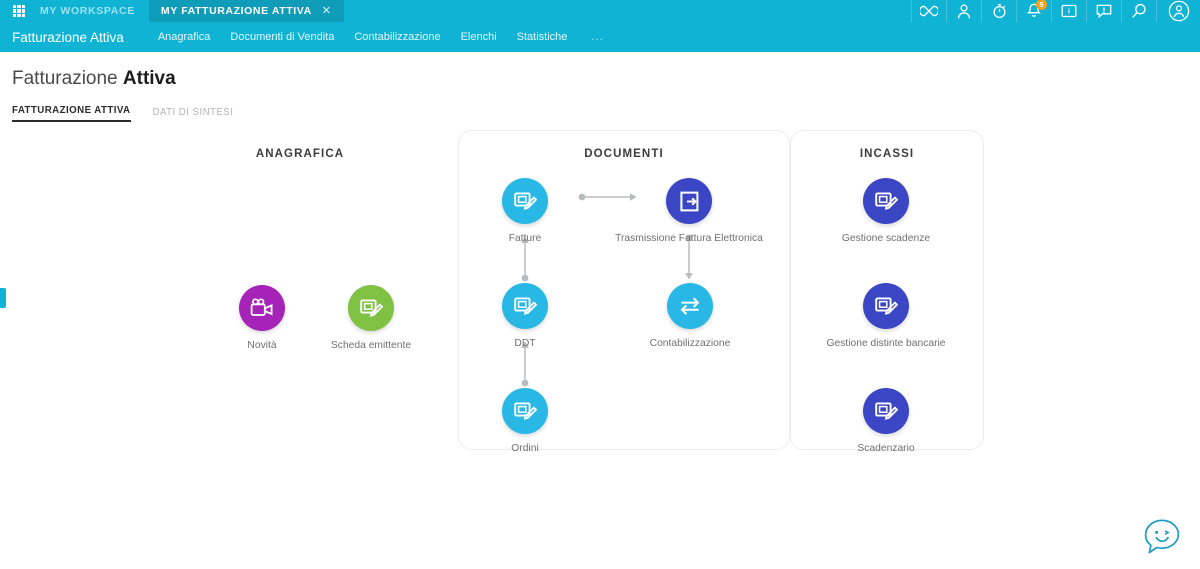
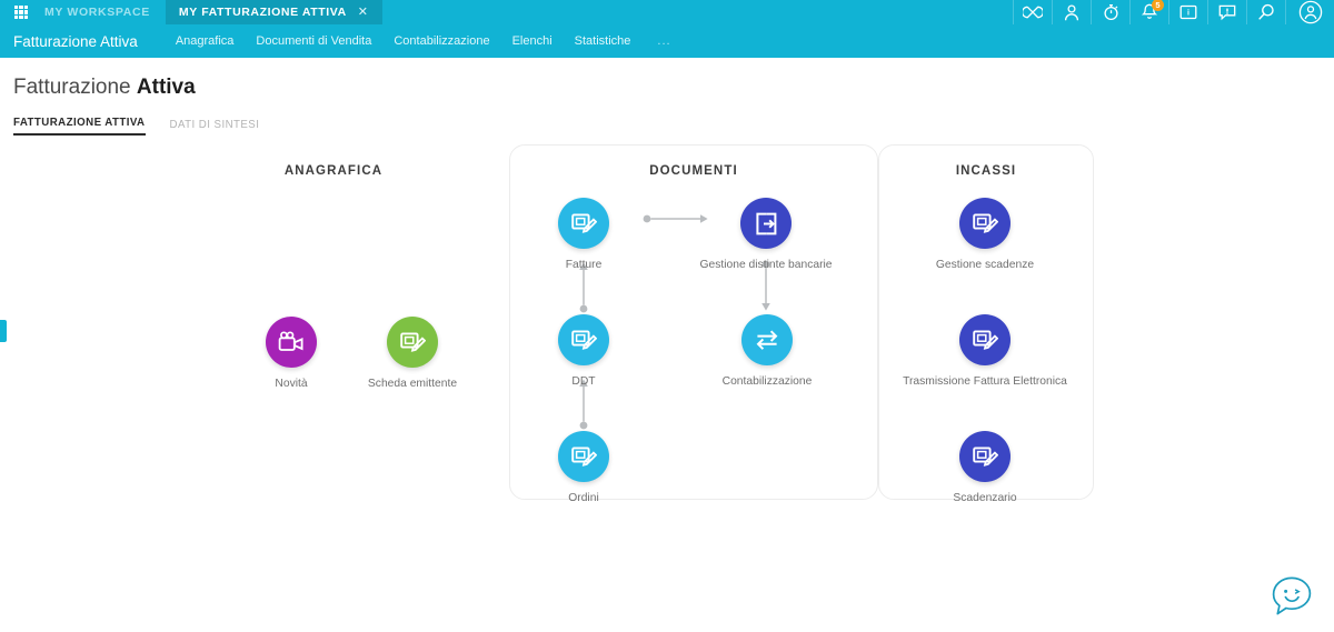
  MY WORKSPACE
  MY FATTURAZIONE ATTIVA
  ✕
  5
  Fatturazione Attiva
  Anagrafica
  Documenti di Vendita
  Contabilizzazione
  Elenchi
  Statistiche
  ...
  Fatturazione Attiva
  FATTURAZIONE ATTIVA
  DATI DI SINTESI
  ANAGRAFICA
  DOCUMENTI
  INCASSI
  Novità
  Scheda emittente
  Fatture
- Trasmissione Fattura Elettronica
+ Gestione distinte bancarie
  DDT
  Contabilizzazione
  Ordini
  Gestione scadenze
- Gestione distinte bancarie
+ Trasmissione Fattura Elettronica
  Scadenzario
